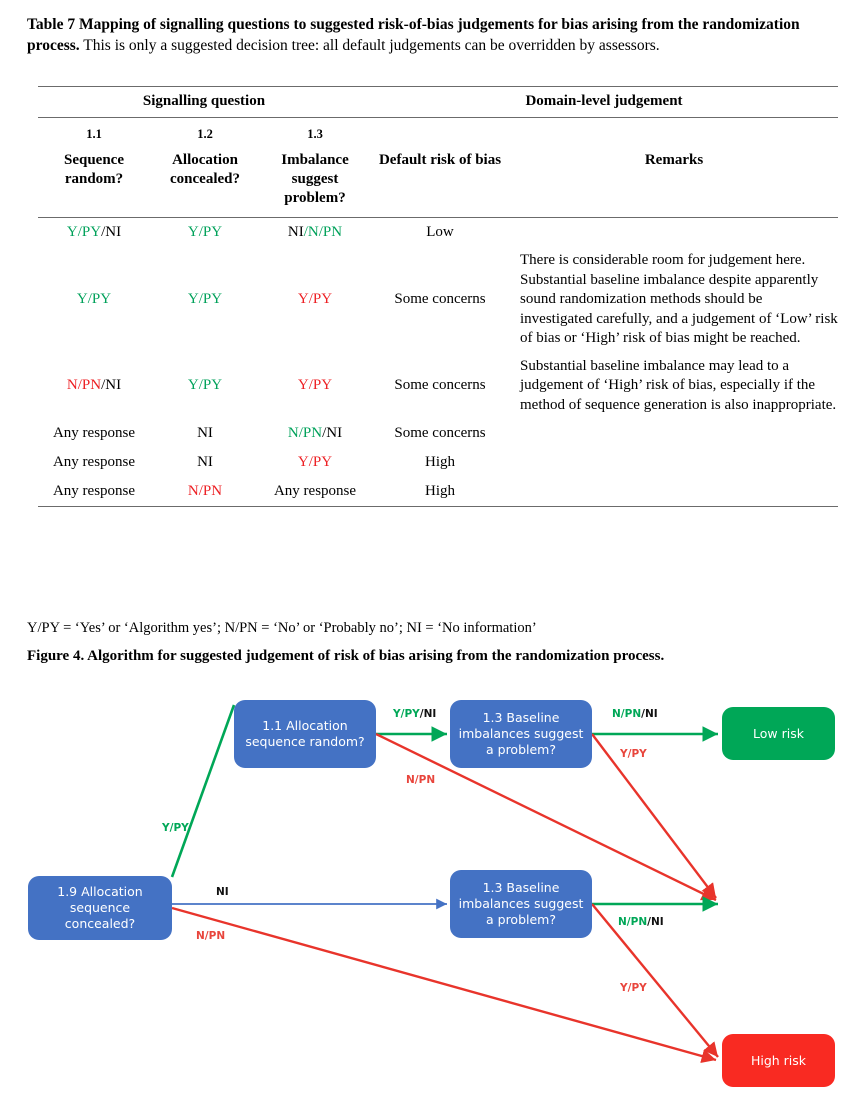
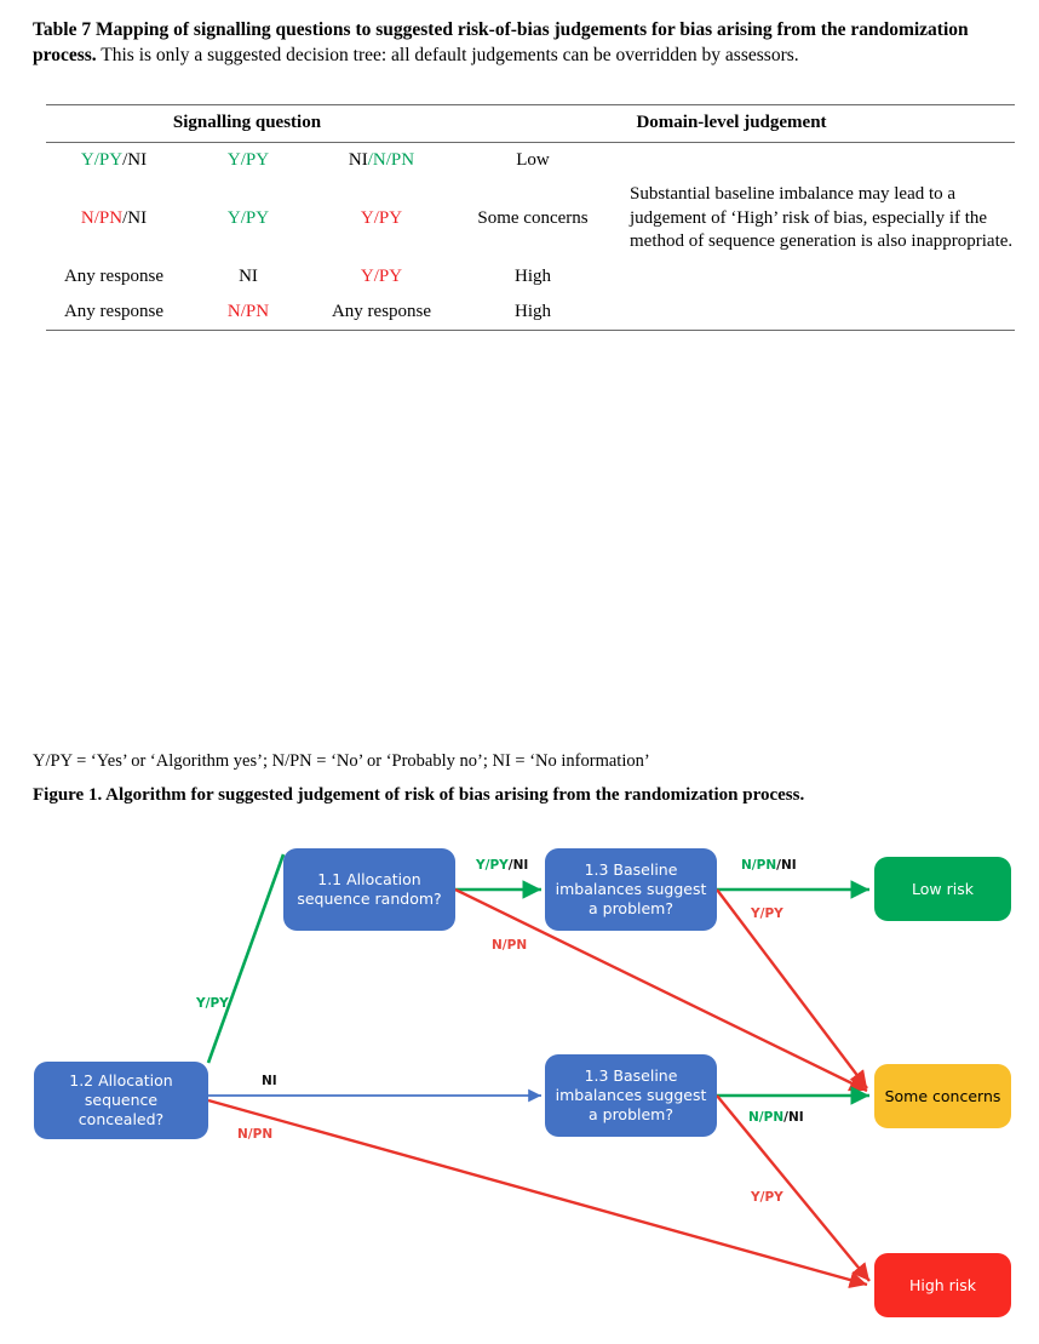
  Table 7 Mapping of signalling questions to suggested risk-of-bias judgements for bias arising from the randomization process. This is only a suggested decision tree: all default judgements can be overridden by assessors.
  Signalling question	Domain-level judgement
- 1.1 Sequence random?	1.2 Allocation concealed?	1.3 Imbalance suggest problem?	Default risk of bias	Remarks
  Y/PY/NI	Y/PY	NI/N/PN	Low
- Y/PY	Y/PY	Y/PY	Some concerns	There is considerable room for judgement here. Substantial baseline imbalance despite apparently sound randomization methods should be investigated carefully, and a judgement of ‘Low’ risk of bias or ‘High’ risk of bias might be reached.
  N/PN/NI	Y/PY	Y/PY	Some concerns	Substantial baseline imbalance may lead to a judgement of ‘High’ risk of bias, especially if the method of sequence generation is also inappropriate.
- Any response	NI	N/PN/NI	Some concerns
  Any response	NI	Y/PY	High
  Any response	N/PN	Any response	High
  Y/PY = ‘Yes’ or ‘Algorithm yes’; N/PN = ‘No’ or ‘Probably no’; NI = ‘No information’
- Figure 4. Algorithm for suggested judgement of risk of bias arising from the randomization process.
+ Figure 1. Algorithm for suggested judgement of risk of bias arising from the randomization process.
- 1.9 Allocation sequence concealed?
+ 1.2 Allocation sequence concealed?
  1.1 Allocation sequence random?
  1.3 Baseline imbalances suggest a problem?
  1.3 Baseline imbalances suggest a problem?
  Low risk
+ Some concerns
  High risk
  Y/PY
  NI
  N/PN
  Y/PY/NI
  N/PN
  N/PN/NI
  Y/PY
  N/PN/NI
  Y/PY
